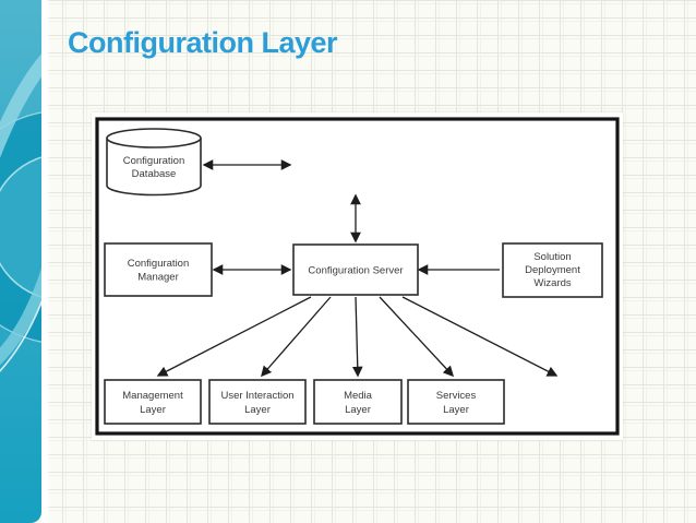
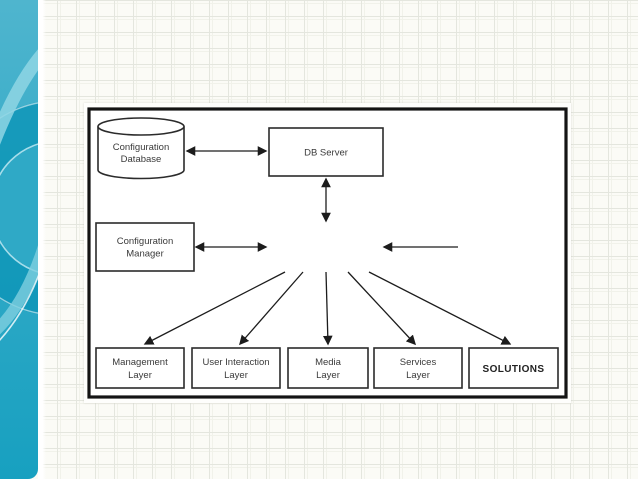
- Configuration Layer
  Configuration
  Database
+ DB Server
  Configuration
  Manager
- Configuration Server
- Solution
- Deployment
- Wizards
  Management
  Layer
  User Interaction
  Layer
  Media
  Layer
  Services
  Layer
+ SOLUTIONS
